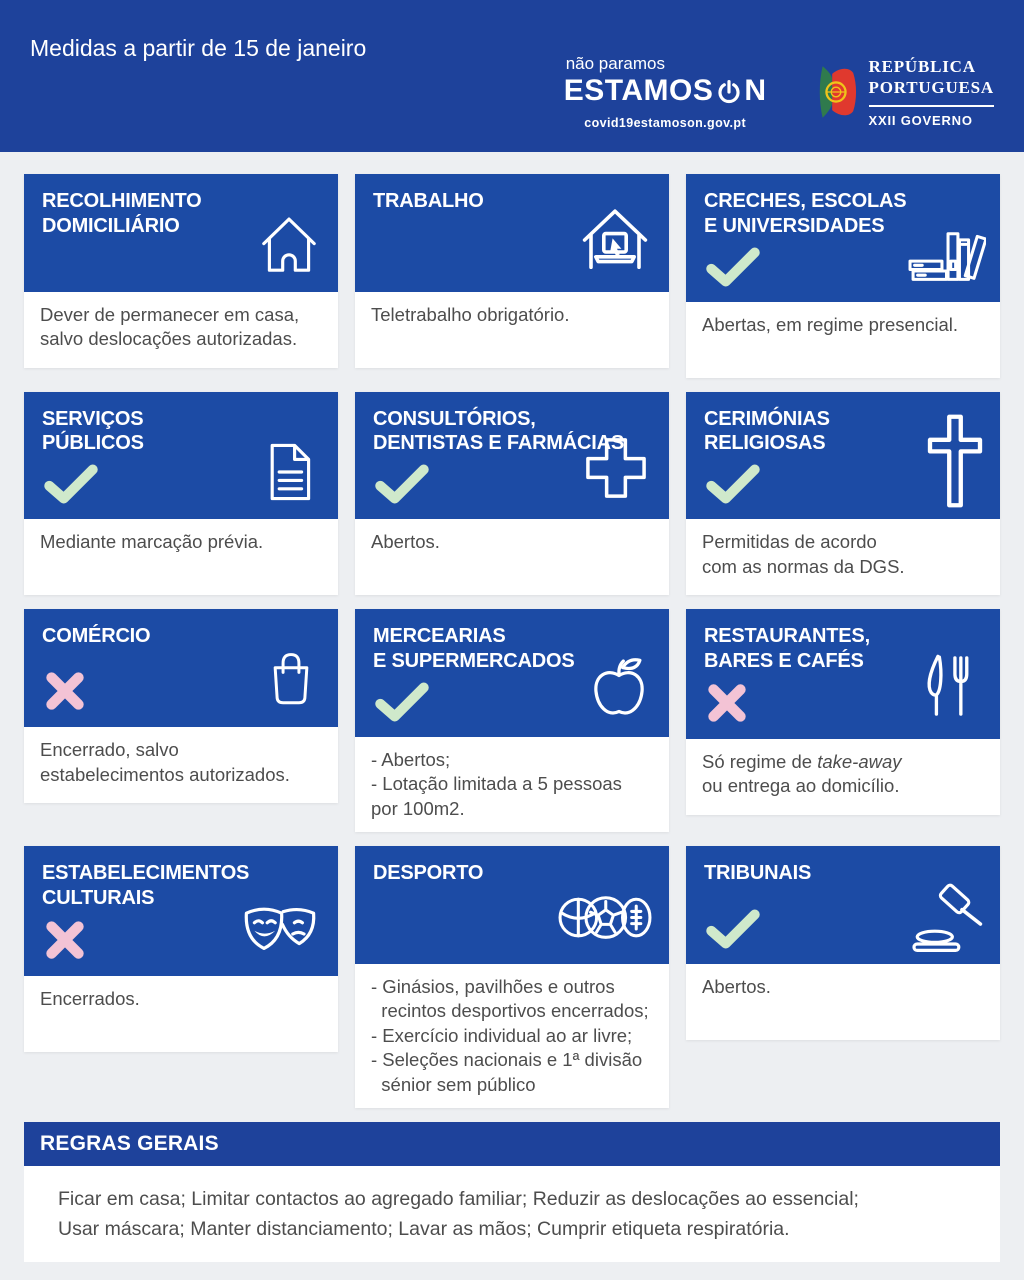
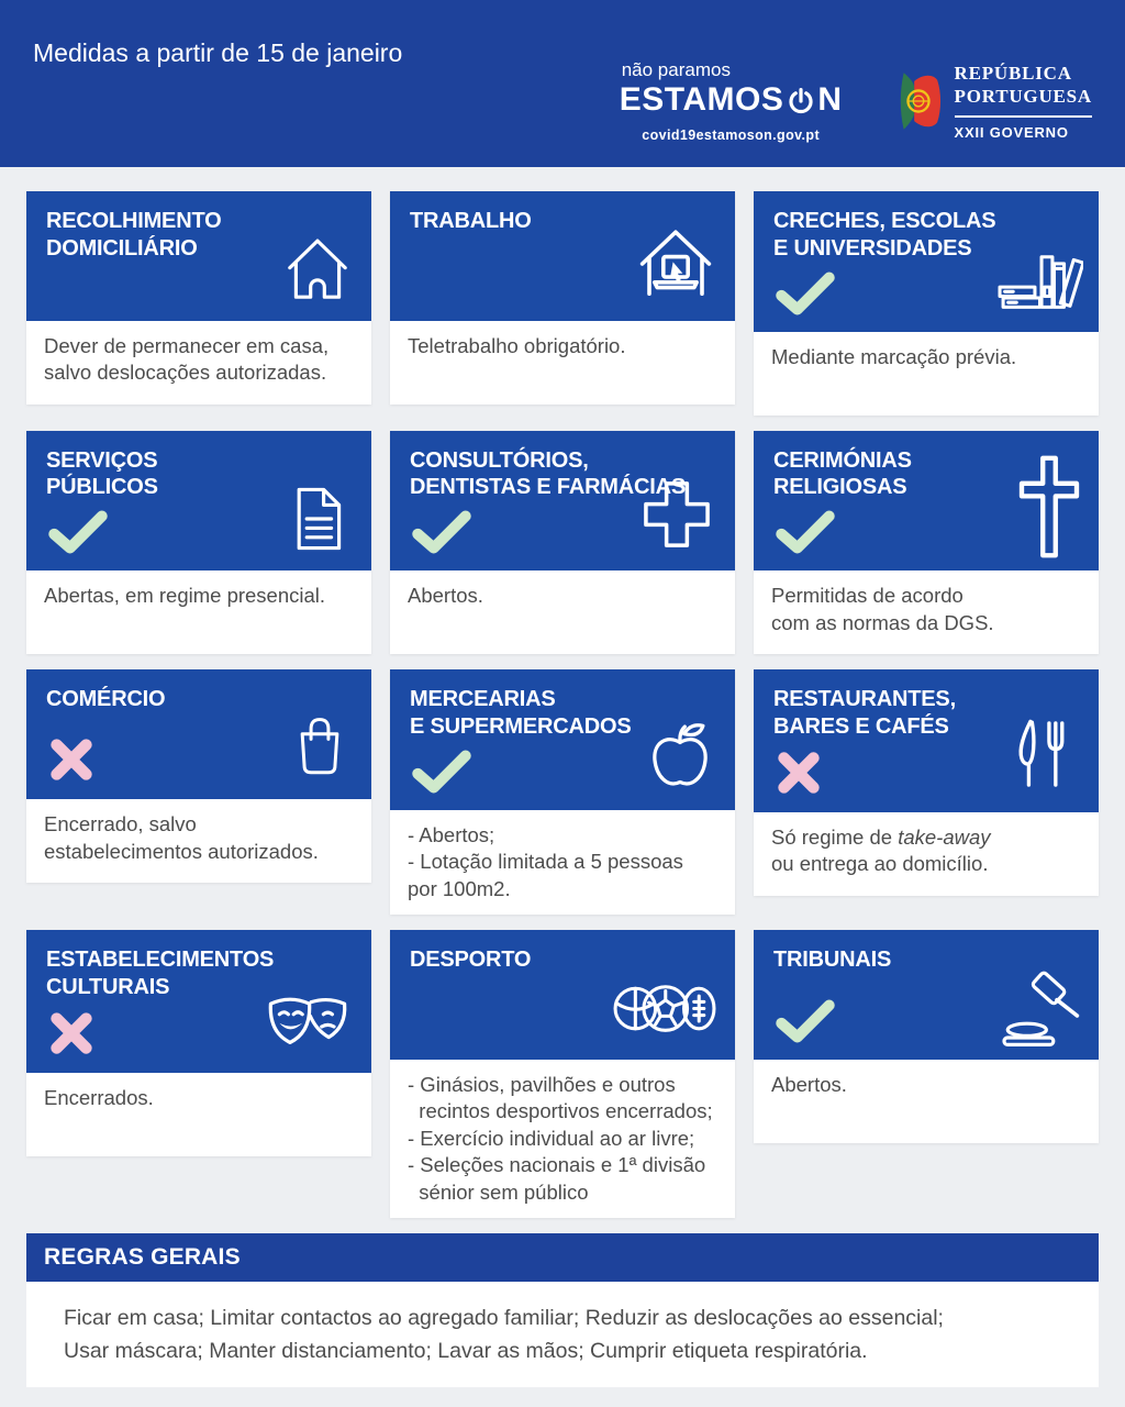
  Medidas a partir de 15 de janeiro
  não paramos
  ESTAMOS
  N
  covid19estamoson.gov.pt
  REPÚBLICA
  PORTUGUESA
  XXII GOVERNO
  RECOLHIMENTO
  DOMICILIÁRIO
  Dever de permanecer em casa,
  salvo deslocações autorizadas.
  TRABALHO
  Teletrabalho obrigatório.
  CRECHES, ESCOLAS
  E UNIVERSIDADES
- Abertas, em regime presencial.
+ Mediante marcação prévia.
  SERVIÇOS
  PÚBLICOS
- Mediante marcação prévia.
+ Abertas, em regime presencial.
  CONSULTÓRIOS,
  DENTISTAS E FARMÁCIAS
  Abertos.
  CERIMÓNIAS
  RELIGIOSAS
  Permitidas de acordo
  com as normas da DGS.
  COMÉRCIO
  Encerrado, salvo
  estabelecimentos autorizados.
  MERCEARIAS
  E SUPERMERCADOS
  - Abertos;
  - Lotação limitada a 5 pessoas
  por 100m2.
  RESTAURANTES,
  BARES E CAFÉS
  Só regime de take-away
  ou entrega ao domicílio.
  ESTABELECIMENTOS
  CULTURAIS
  Encerrados.
  DESPORTO
  - Ginásios, pavilhões e outros
  recintos desportivos encerrados;
  - Exercício individual ao ar livre;
  - Seleções nacionais e 1ª divisão
  sénior sem público
  TRIBUNAIS
  Abertos.
  REGRAS GERAIS
  Ficar em casa; Limitar contactos ao agregado familiar; Reduzir as deslocações ao essencial;
  Usar máscara; Manter distanciamento; Lavar as mãos; Cumprir etiqueta respiratória.
